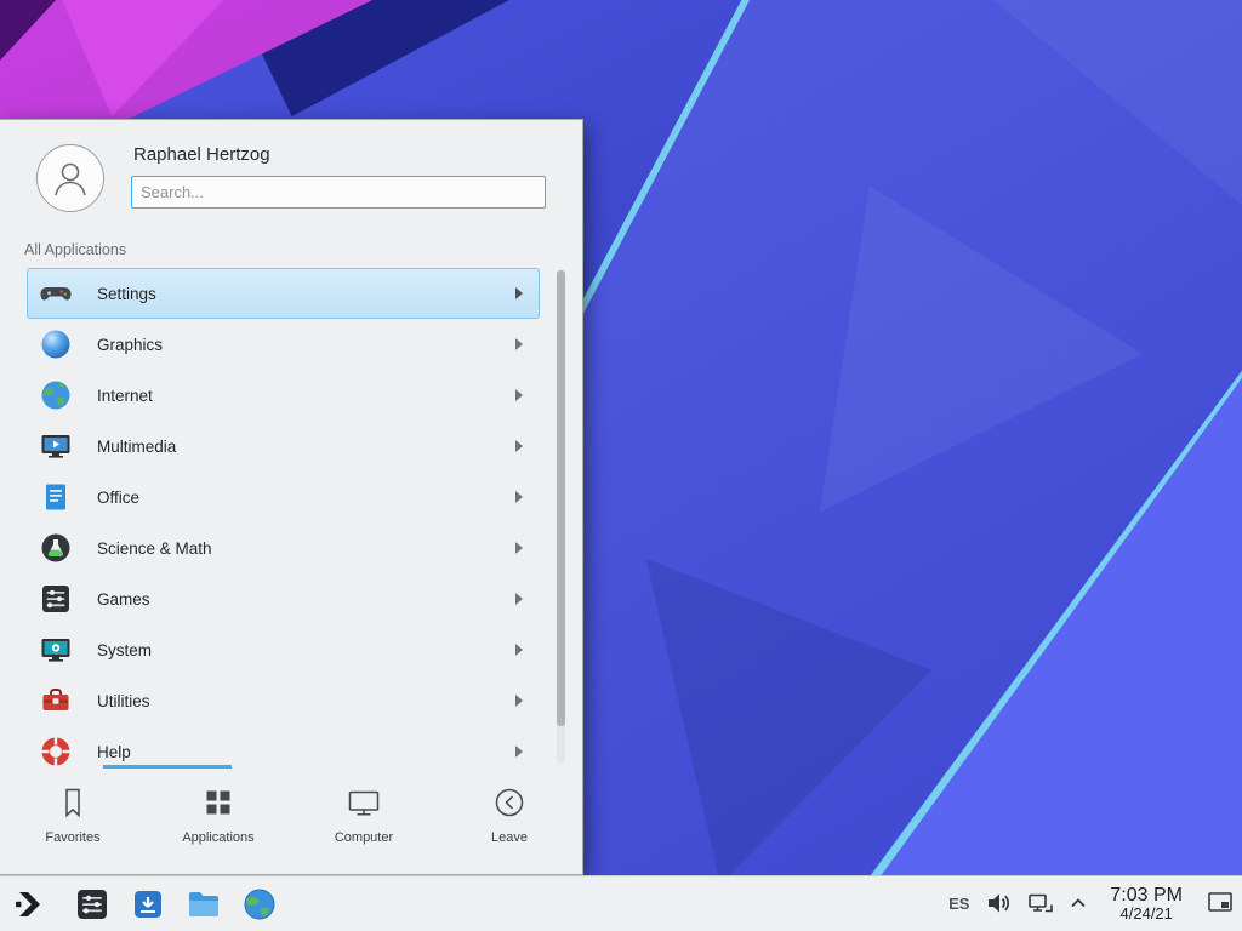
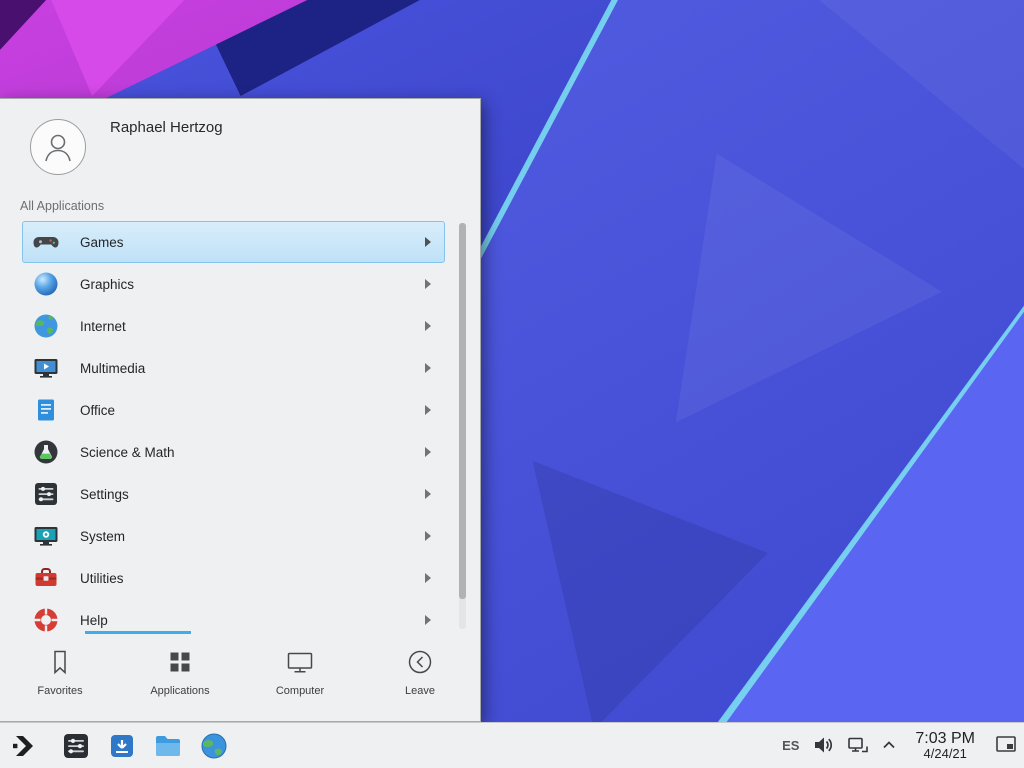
  Raphael Hertzog
- Search...
  All Applications
- Settings
+ Games
  Graphics
  Internet
  Multimedia
  Office
  Science & Math
- Games
+ Settings
  System
  Utilities
  Help
  Favorites
  Applications
  Computer
  Leave
  ES
  7:03 PM
  4/24/21
